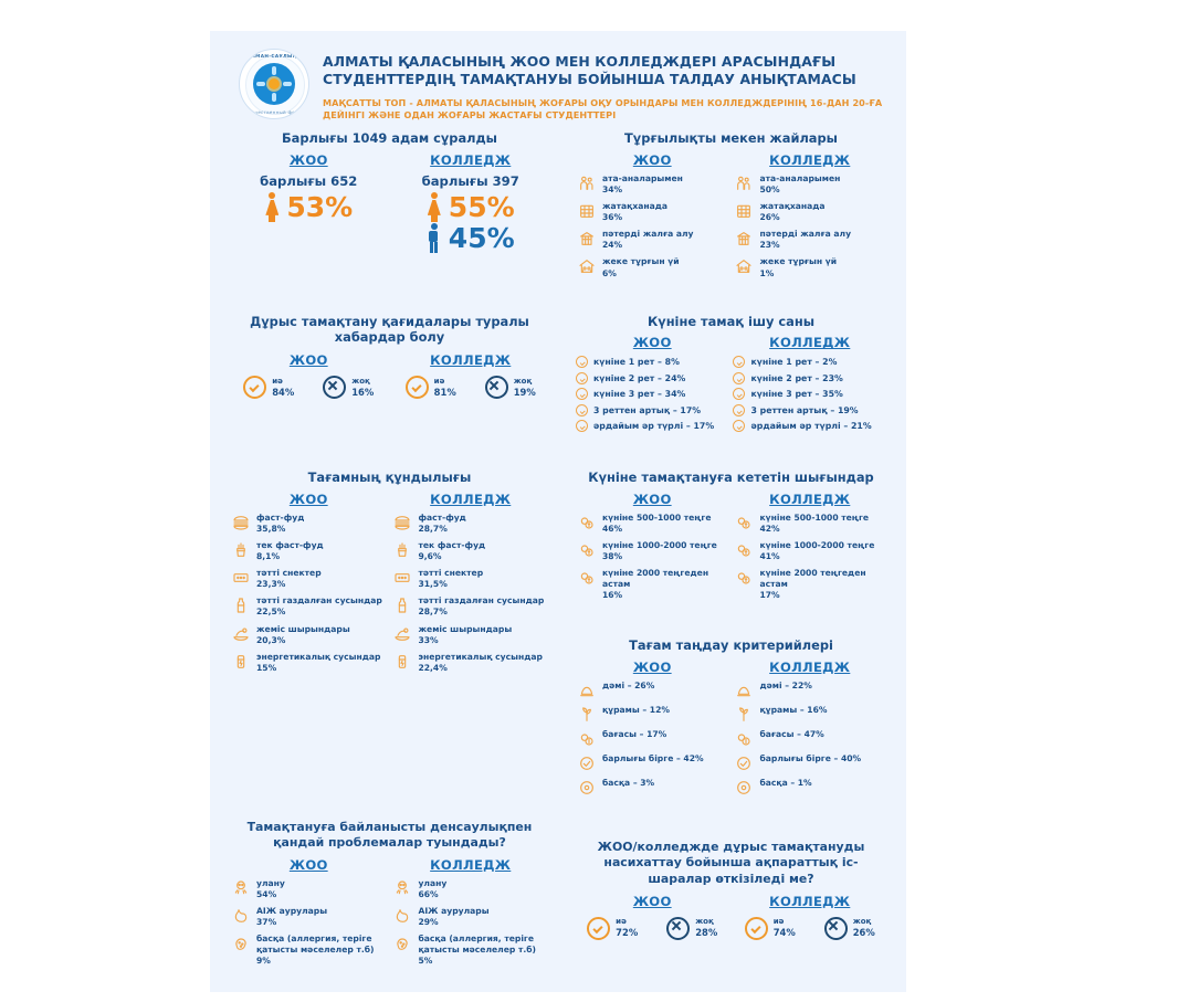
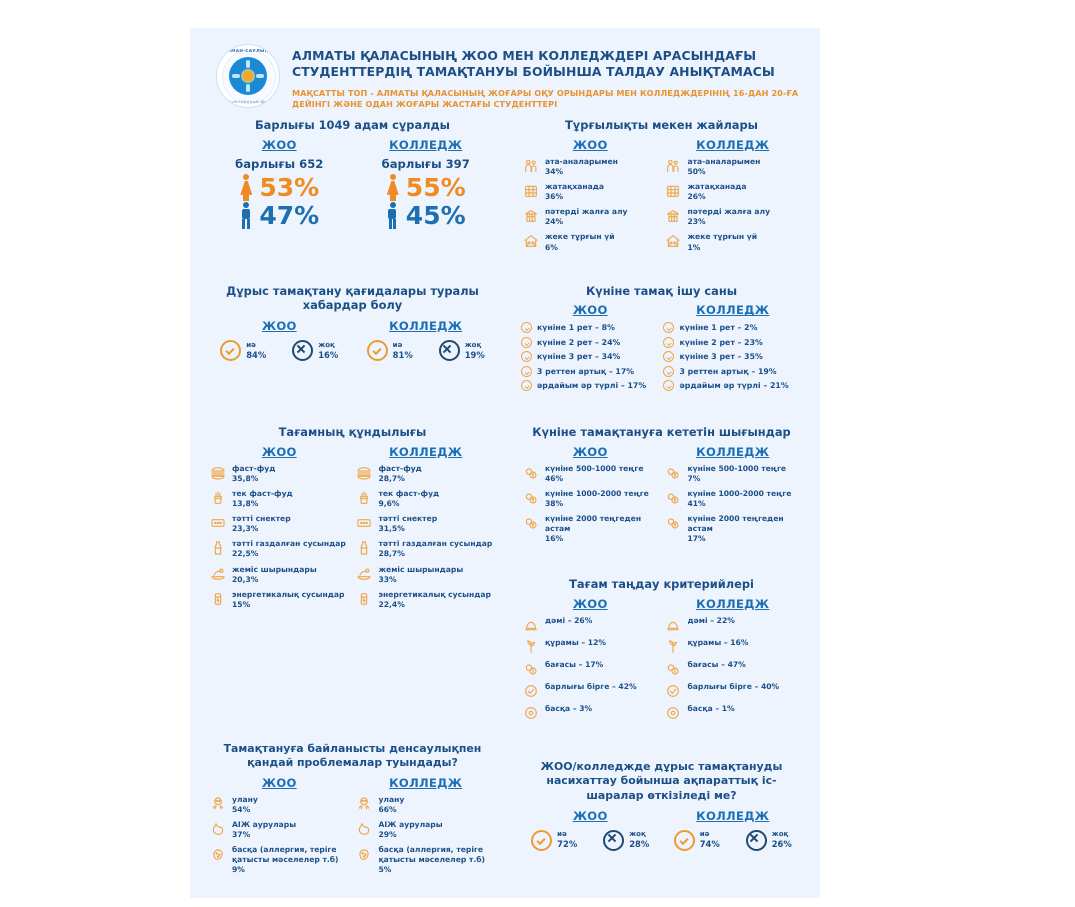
  АЛМАТЫ ҚАЛАСЫНЫҢ ЖОО МЕН КОЛЛЕДЖДЕРІ АРАСЫНДАҒЫ СТУДЕНТТЕРДІҢ ТАМАҚТАНУЫ БОЙЫНША ТАЛДАУ АНЫҚТАМАСЫ
  МАҚСАТТЫ ТОП - АЛМАТЫ ҚАЛАСЫНЫҢ ЖОҒАРЫ ОҚУ ОРЫНДАРЫ МЕН КОЛЛЕДЖДЕРІНІҢ 16-ДАН 20-ҒА ДЕЙІНГІ ЖӘНЕ ОДАН ЖОҒАРЫ ЖАСТАҒЫ СТУДЕНТТЕРІ
  Барлығы 1049 адам сұралды
  ЖОО
  барлығы 652
  53%
+ 47%
  КОЛЛЕДЖ
  барлығы 397
  55%
  45%
  Тұрғылықты мекен жайлары
  ЖОО
  ата-аналарымен
  34%
  жатақханада
  36%
  пәтерді жалға алу
  24%
  жеке тұрғын үй
  6%
  КОЛЛЕДЖ
  ата-аналарымен
  50%
  жатақханада
  26%
  пәтерді жалға алу
  23%
  жеке тұрғын үй
  1%
  Дұрыс тамақтану қағидалары туралы хабардар болу
  ЖОО
  иә
  84%
  жоқ
  16%
  КОЛЛЕДЖ
  иә
  81%
  жоқ
  19%
  Күніне тамақ ішу саны
  ЖОО
  күніне 1 рет – 8%
  күніне 2 рет – 24%
  күніне 3 рет – 34%
  3 реттен артық – 17%
  әрдайым әр түрлі – 17%
  КОЛЛЕДЖ
  күніне 1 рет – 2%
  күніне 2 рет – 23%
  күніне 3 рет – 35%
  3 реттен артық – 19%
  әрдайым әр түрлі – 21%
  Тағамның құндылығы
  ЖОО
  фаст-фуд
  35,8%
  тек фаст-фуд
- 8,1%
+ 13,8%
  тәтті снектер
  23,3%
  тәтті газдалған сусындар
  22,5%
  жеміс шырындары
  20,3%
  энергетикалық сусындар
  15%
  КОЛЛЕДЖ
  фаст-фуд
  28,7%
  тек фаст-фуд
  9,6%
  тәтті снектер
  31,5%
  тәтті газдалған сусындар
  28,7%
  жеміс шырындары
  33%
  энергетикалық сусындар
  22,4%
  Күніне тамақтануға кететін шығындар
  ЖОО
  күніне 500-1000 теңге
  46%
  күніне 1000-2000 теңге
  38%
  күніне 2000 теңгеден астам
  16%
  КОЛЛЕДЖ
  күніне 500-1000 теңге
- 42%
+ 7%
  күніне 1000-2000 теңге
  41%
  күніне 2000 теңгеден астам
  17%
  Тағам таңдау критерийлері
  ЖОО
  дәмі – 26%
  құрамы – 12%
  бағасы – 17%
  барлығы бірге – 42%
  басқа – 3%
  КОЛЛЕДЖ
  дәмі – 22%
  құрамы – 16%
  бағасы – 47%
  барлығы бірге – 40%
  басқа – 1%
  Тамақтануға байланысты денсаулықпен қандай проблемалар туындады?
  ЖОО
  улану
  54%
  АІЖ аурулары
  37%
  басқа (аллергия, теріге қатысты мәселелер т.б)
  9%
  КОЛЛЕДЖ
  улану
  66%
  АІЖ аурулары
  29%
  басқа (аллергия, теріге қатысты мәселелер т.б)
  5%
  ЖОО/колледжде дұрыс тамақтануды насихаттау бойынша ақпараттық іс-шаралар өткізіледі ме?
  ЖОО
  иә
  72%
  жоқ
  28%
  КОЛЛЕДЖ
  иә
  74%
  жоқ
  26%
